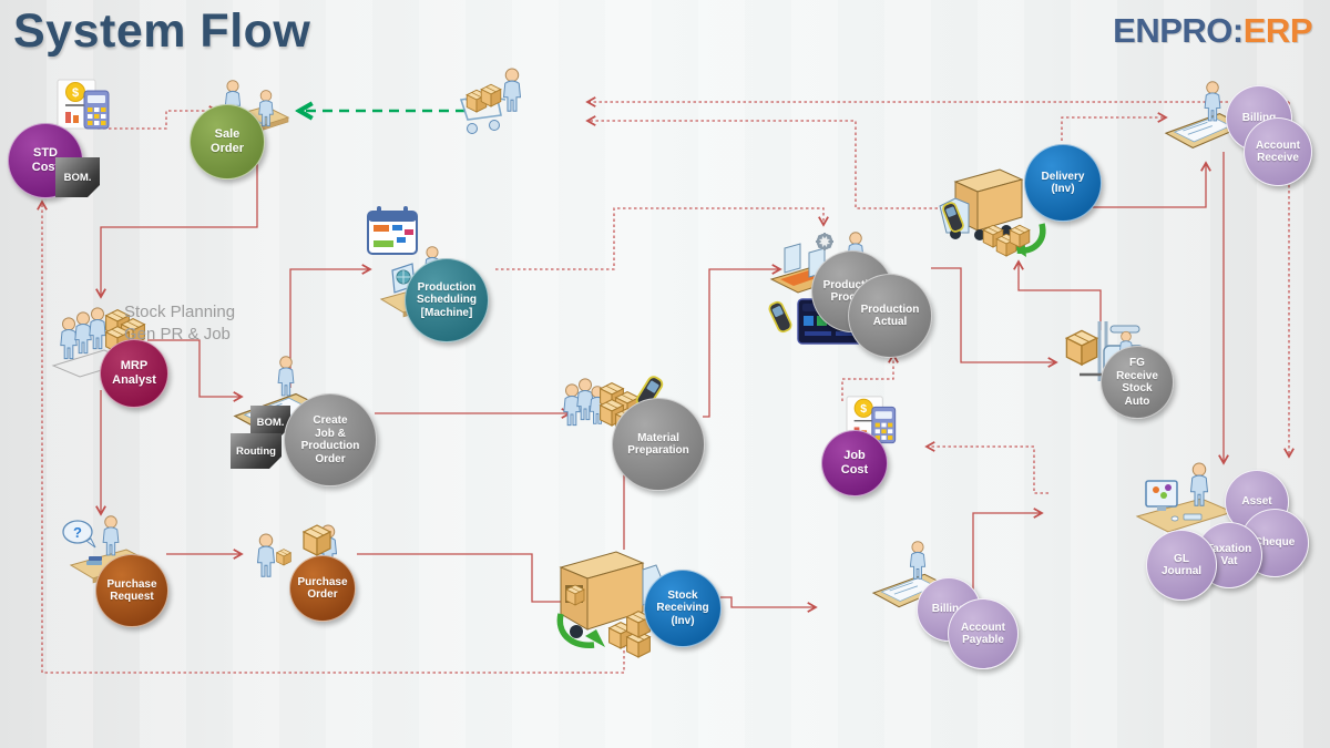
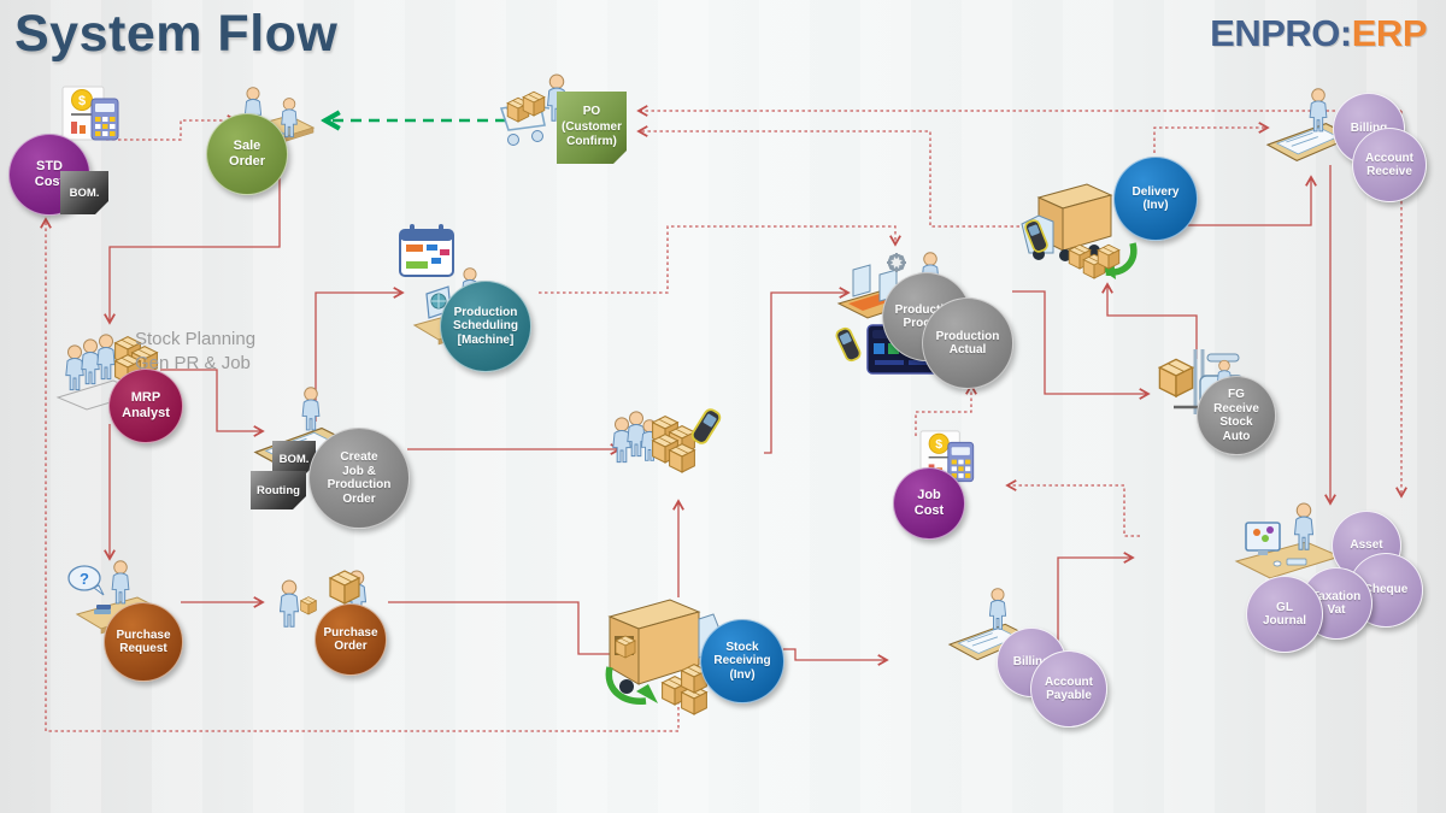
  ?
  System Flow
  ENPRO:ERP
  Stock Planning
  Gen PR & Job
  STD
  Cos
  BOM.
  Sale
  Order
+ PO
+ (Customer
+ Confirm)
  Billi
  Account
  Receive
  Delivery
  (Inv)
  Production
  Scheduling
  [Machine]
  MRP
  Analyst
  BOM.
  Routing
  Create
  Job &
  Production
  Order
- Material
- Preparation
  Production
  Actual
  FG
  Receive
  Stock
  Auto
  Job
  Cost
  Purchase
  Request
  Purchase
  Order
  Stock
  Receiving
  (Inv)
  Billi
  Account
  Payable
  Asset
  heque
  axation
  Vat
  GL
  Journal
